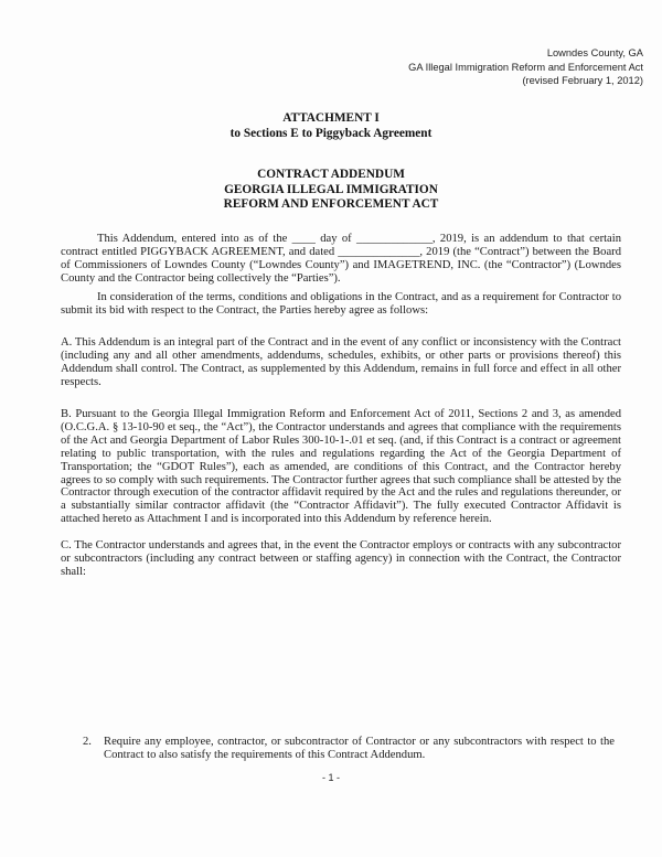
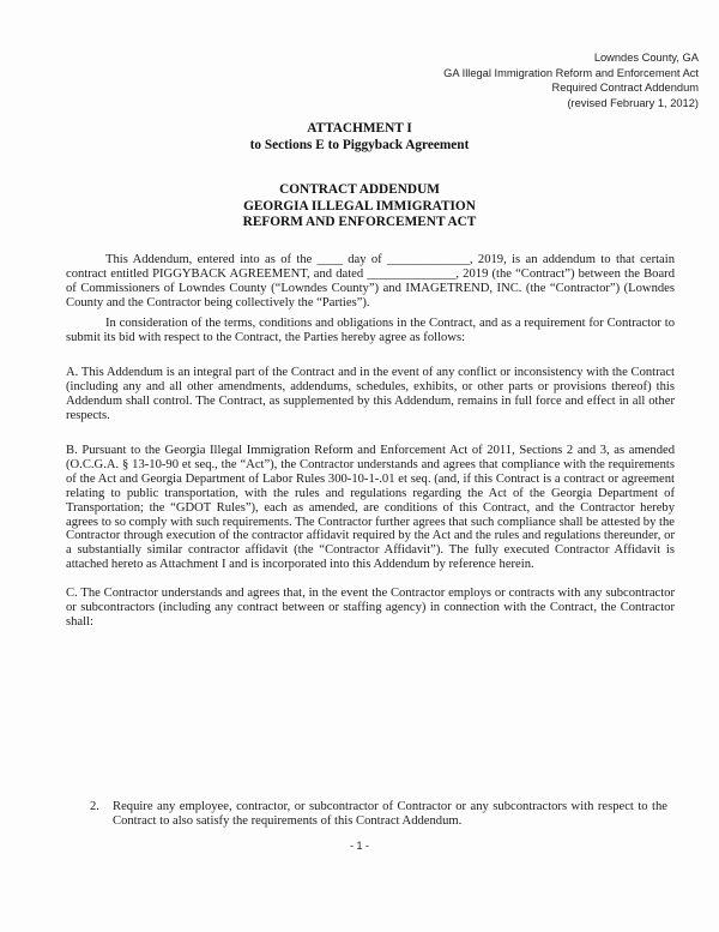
  Lowndes County, GA
  GA Illegal Immigration Reform and Enforcement Act
+ Required Contract Addendum
  (revised February 1, 2012)
  ATTACHMENT I
  to Sections E to Piggyback Agreement
  CONTRACT ADDENDUM
  GEORGIA ILLEGAL IMMIGRATION
  REFORM AND ENFORCEMENT ACT
  This Addendum, entered into as of the ____ day of _____________, 2019, is an addendum to that certain contract entitled PIGGYBACK AGREEMENT, and dated ______________, 2019 (the “Contract”) between the Board of Commissioners of Lowndes County (“Lowndes County”) and IMAGETREND, INC. (the “Contractor”) (Lowndes County and the Contractor being collectively the “Parties”).
  In consideration of the terms, conditions and obligations in the Contract, and as a requirement for Contractor to submit its bid with respect to the Contract, the Parties hereby agree as follows:
  A. This Addendum is an integral part of the Contract and in the event of any conflict or inconsistency with the Contract (including any and all other amendments, addendums, schedules, exhibits, or other parts or provisions thereof) this Addendum shall control. The Contract, as supplemented by this Addendum, remains in full force and effect in all other respects.
  B. Pursuant to the Georgia Illegal Immigration Reform and Enforcement Act of 2011, Sections 2 and 3, as amended (O.C.G.A. § 13-10-90 et seq., the “Act”), the Contractor understands and agrees that compliance with the requirements of the Act and Georgia Department of Labor Rules 300-10-1-.01 et seq. (and, if this Contract is a contract or agreement relating to public transportation, with the rules and regulations regarding the Act of the Georgia Department of Transportation; the “GDOT Rules”), each as amended, are conditions of this Contract, and the Contractor hereby agrees to so comply with such requirements. The Contractor further agrees that such compliance shall be attested by the Contractor through execution of the contractor affidavit required by the Act and the rules and regulations thereunder, or a substantially similar contractor affidavit (the “Contractor Affidavit”). The fully executed Contractor Affidavit is attached hereto as Attachment I and is incorporated into this Addendum by reference herein.
  C. The Contractor understands and agrees that, in the event the Contractor employs or contracts with any subcontractor or subcontractors (including any contract between or staffing agency) in connection with the Contract, the Contractor shall:
  2.
  Require any employee, contractor, or subcontractor of Contractor or any subcontractors with respect to the Contract to also satisfy the requirements of this Contract Addendum.
  - 1 -
